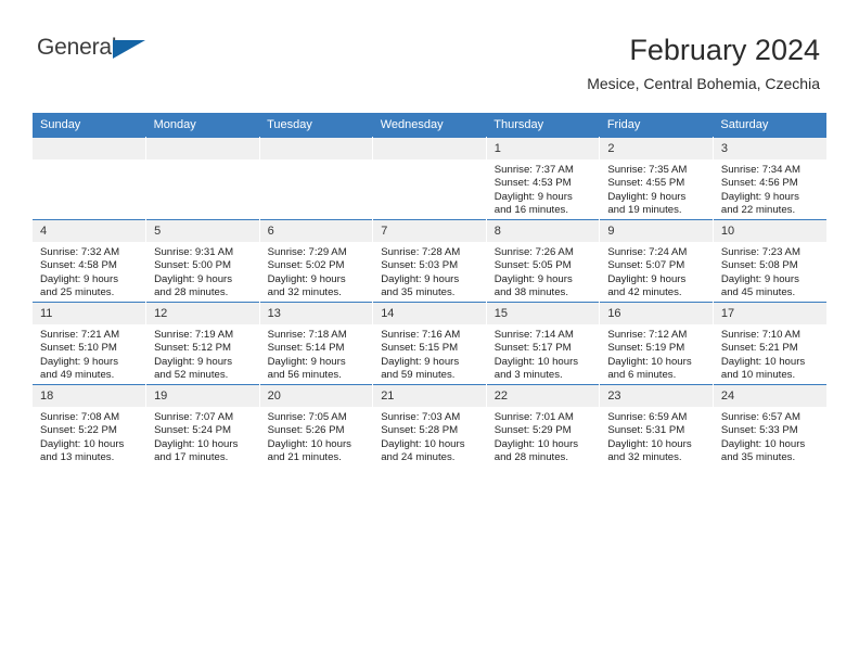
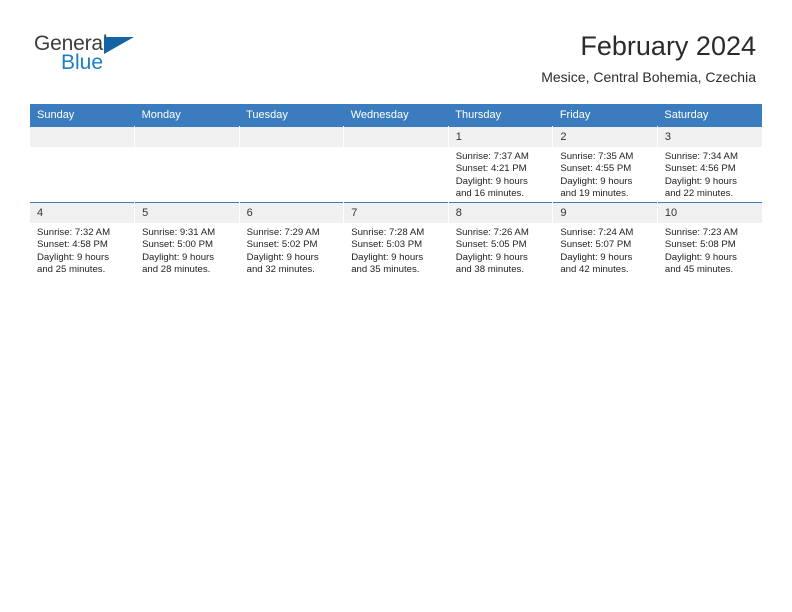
  General
+ Blue
  February 2024
  Mesice, Central Bohemia, Czechia
  Sunday	Monday	Tuesday	Wednesday	Thursday	Friday	Saturday
- 				1 Sunrise: 7:37 AM Sunset: 4:53 PM Daylight: 9 hours and 16 minutes.	2 Sunrise: 7:35 AM Sunset: 4:55 PM Daylight: 9 hours and 19 minutes.	3 Sunrise: 7:34 AM Sunset: 4:56 PM Daylight: 9 hours and 22 minutes.
+ 				1 Sunrise: 7:37 AM Sunset: 4:21 PM Daylight: 9 hours and 16 minutes.	2 Sunrise: 7:35 AM Sunset: 4:55 PM Daylight: 9 hours and 19 minutes.	3 Sunrise: 7:34 AM Sunset: 4:56 PM Daylight: 9 hours and 22 minutes.
  4 Sunrise: 7:32 AM Sunset: 4:58 PM Daylight: 9 hours and 25 minutes.	5 Sunrise: 9:31 AM Sunset: 5:00 PM Daylight: 9 hours and 28 minutes.	6 Sunrise: 7:29 AM Sunset: 5:02 PM Daylight: 9 hours and 32 minutes.	7 Sunrise: 7:28 AM Sunset: 5:03 PM Daylight: 9 hours and 35 minutes.	8 Sunrise: 7:26 AM Sunset: 5:05 PM Daylight: 9 hours and 38 minutes.	9 Sunrise: 7:24 AM Sunset: 5:07 PM Daylight: 9 hours and 42 minutes.	10 Sunrise: 7:23 AM Sunset: 5:08 PM Daylight: 9 hours and 45 minutes.
- 11 Sunrise: 7:21 AM Sunset: 5:10 PM Daylight: 9 hours and 49 minutes.	12 Sunrise: 7:19 AM Sunset: 5:12 PM Daylight: 9 hours and 52 minutes.	13 Sunrise: 7:18 AM Sunset: 5:14 PM Daylight: 9 hours and 56 minutes.	14 Sunrise: 7:16 AM Sunset: 5:15 PM Daylight: 9 hours and 59 minutes.	15 Sunrise: 7:14 AM Sunset: 5:17 PM Daylight: 10 hours and 3 minutes.	16 Sunrise: 7:12 AM Sunset: 5:19 PM Daylight: 10 hours and 6 minutes.	17 Sunrise: 7:10 AM Sunset: 5:21 PM Daylight: 10 hours and 10 minutes.
- 18 Sunrise: 7:08 AM Sunset: 5:22 PM Daylight: 10 hours and 13 minutes.	19 Sunrise: 7:07 AM Sunset: 5:24 PM Daylight: 10 hours and 17 minutes.	20 Sunrise: 7:05 AM Sunset: 5:26 PM Daylight: 10 hours and 21 minutes.	21 Sunrise: 7:03 AM Sunset: 5:28 PM Daylight: 10 hours and 24 minutes.	22 Sunrise: 7:01 AM Sunset: 5:29 PM Daylight: 10 hours and 28 minutes.	23 Sunrise: 6:59 AM Sunset: 5:31 PM Daylight: 10 hours and 32 minutes.	24 Sunrise: 6:57 AM Sunset: 5:33 PM Daylight: 10 hours and 35 minutes.
